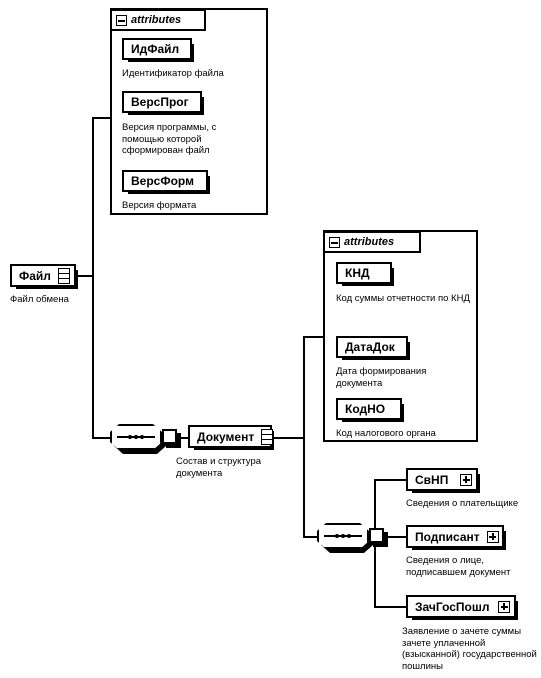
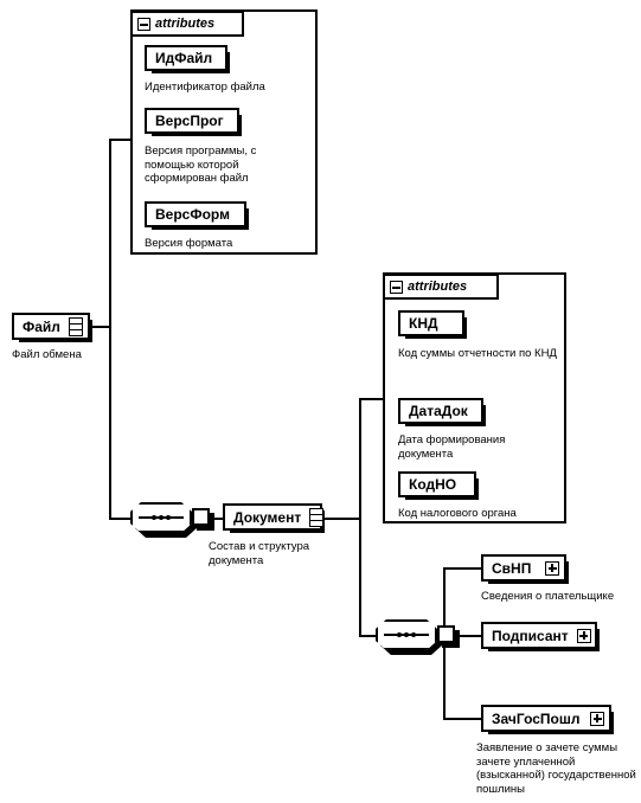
  attributes
  ИдФайл
  Идентификатор файла
  ВерсПрог
  Версия программы, с помощью которой сформирован файл
  ВерсФорм
  Версия формата
  Файл
  Файл обмена
  Документ
  Состав и структура документа
  attributes
  КНД
  Код суммы отчетности по КНД
  ДатаДок
  Дата формирования документа
  КодНО
  Код налогового органа
  СвНП
  Сведения о плательщике
  Подписант
- Сведения о лице, подписавшем документ
  ЗачГосПошл
  Заявление о зачете суммы зачете уплаченной (взысканной) государственной пошлины
